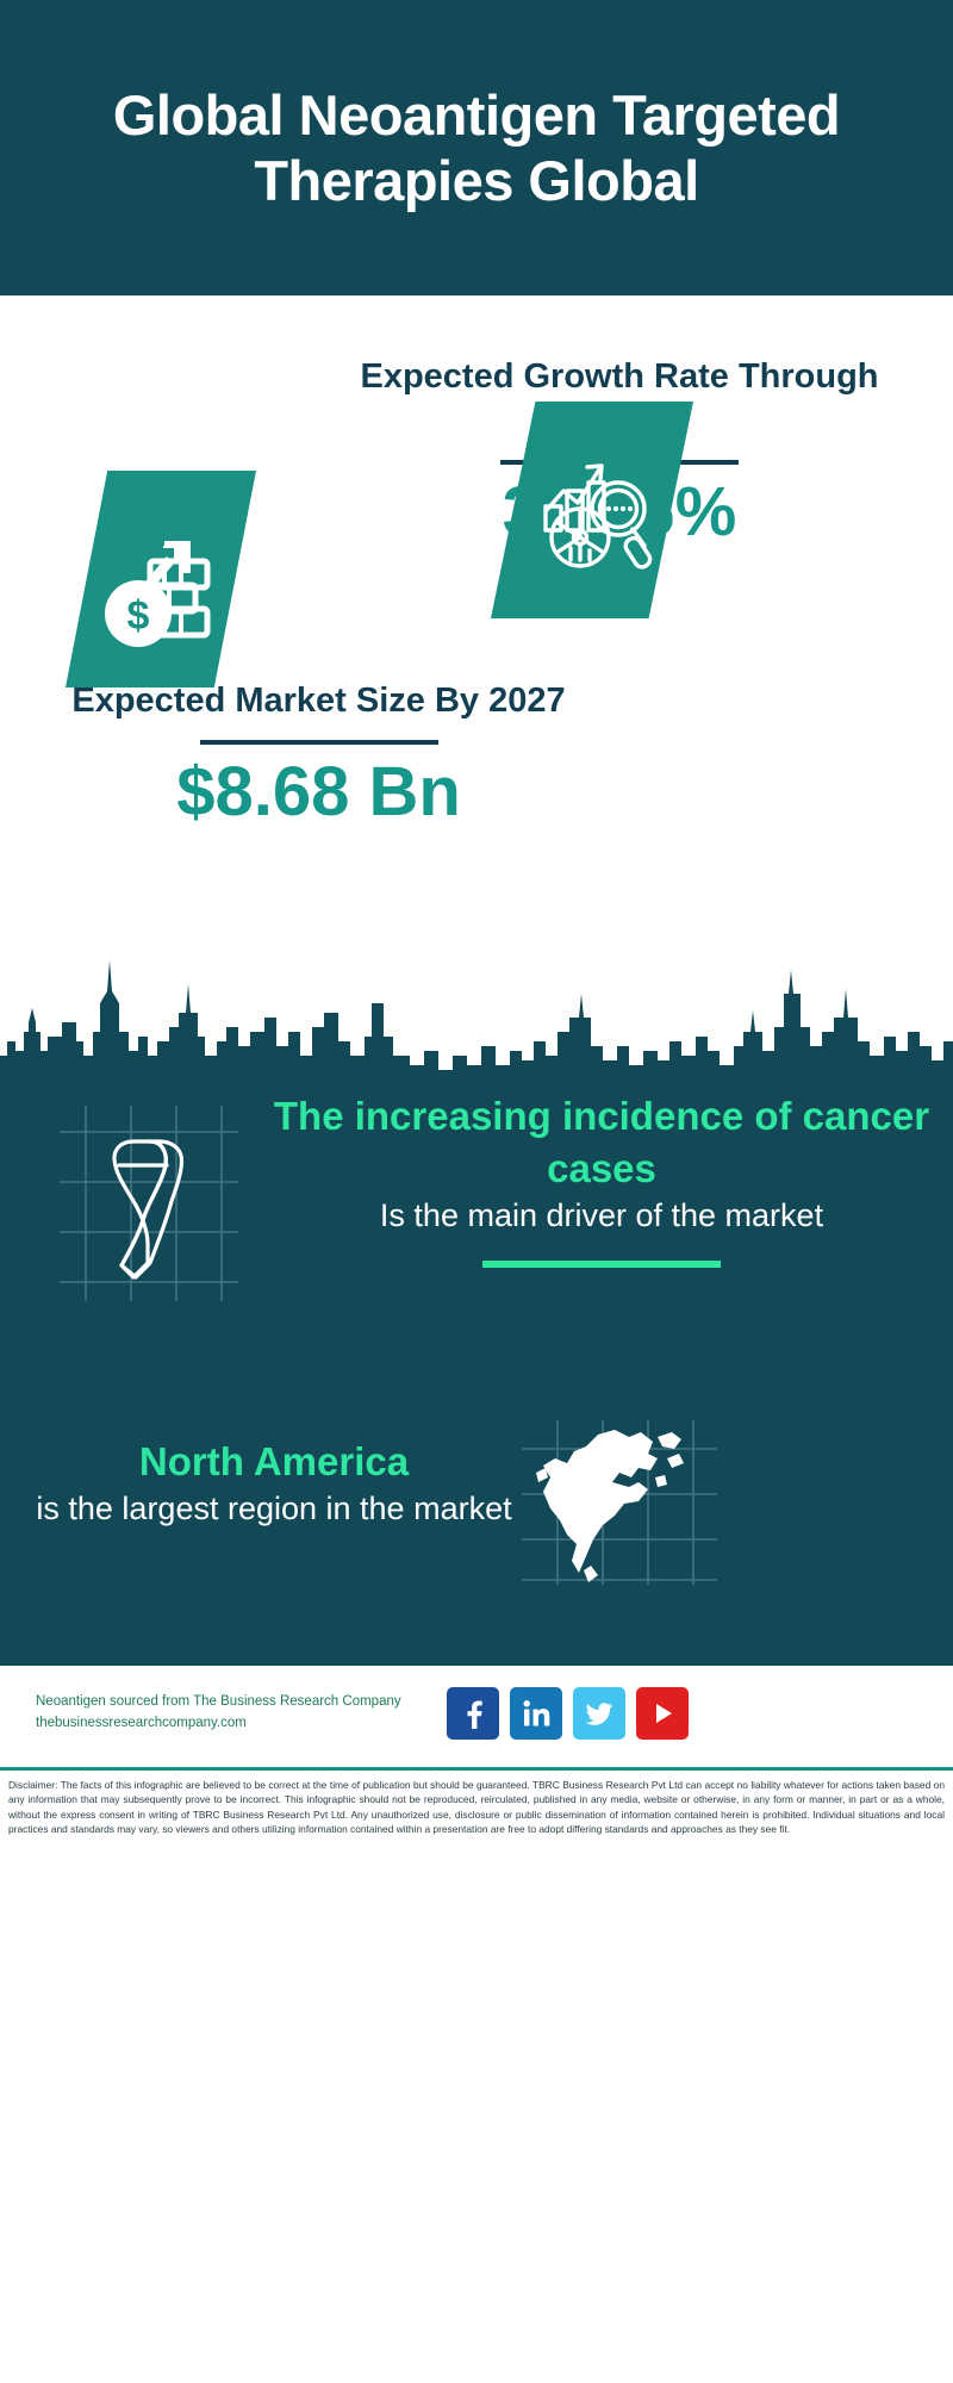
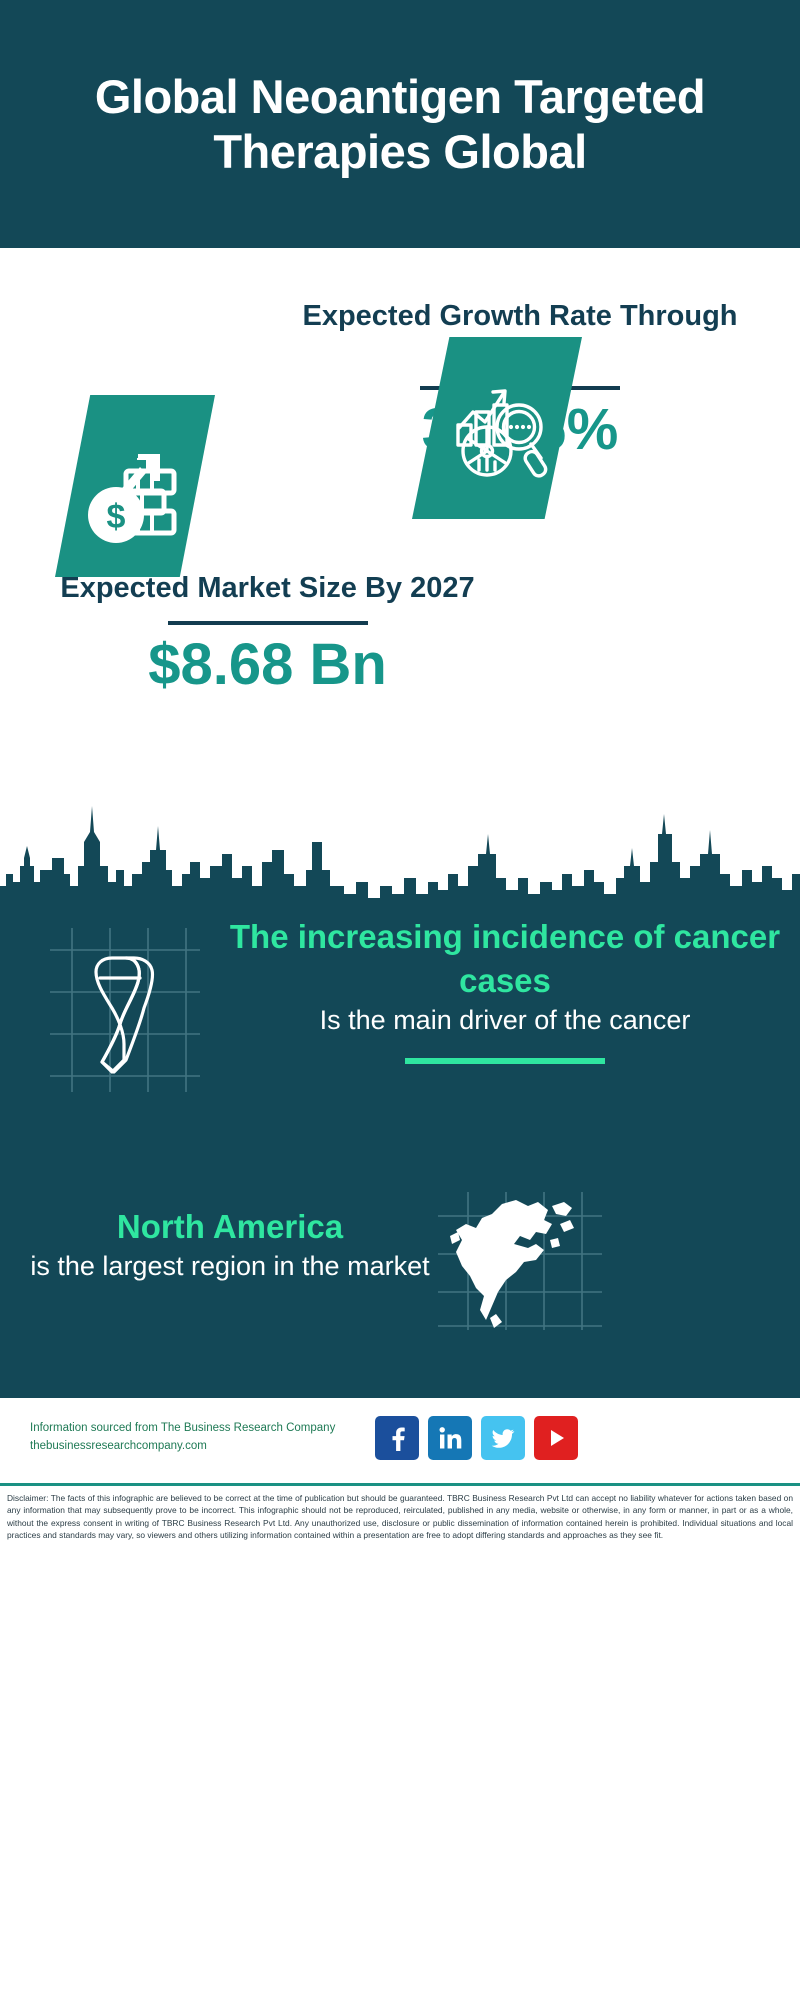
  Global Neoantigen Targeted Therapies Global
  $
  Expected Growth Rate Through
  Expected Market Size By 2027
  $8.68 Bn
  The increasing incidence of cancer cases
- Is the main driver of the market
+ Is the main driver of the cancer
  North America
  is the largest region in the market
- Neoantigen sourced from The Business Research Company
+ Information sourced from The Business Research Company
  thebusinessresearchcompany.com
  Disclaimer: The facts of this infographic are believed to be correct at the time of publication but should be guaranteed. TBRC Business Research Pvt Ltd can accept no liability whatever for actions taken based on any information that may subsequently prove to be incorrect. This infographic should not be reproduced, reirculated, published in any media, website or otherwise, in any form or manner, in part or as a whole, without the express consent in writing of TBRC Business Research Pvt Ltd. Any unauthorized use, disclosure or public dissemination of information contained herein is prohibited. Individual situations and local practices and standards may vary, so viewers and others utilizing information contained within a presentation are free to adopt differing standards and approaches as they see fit.
